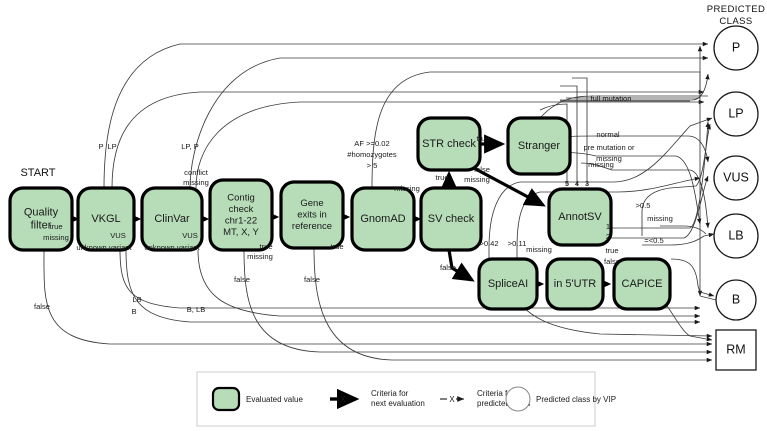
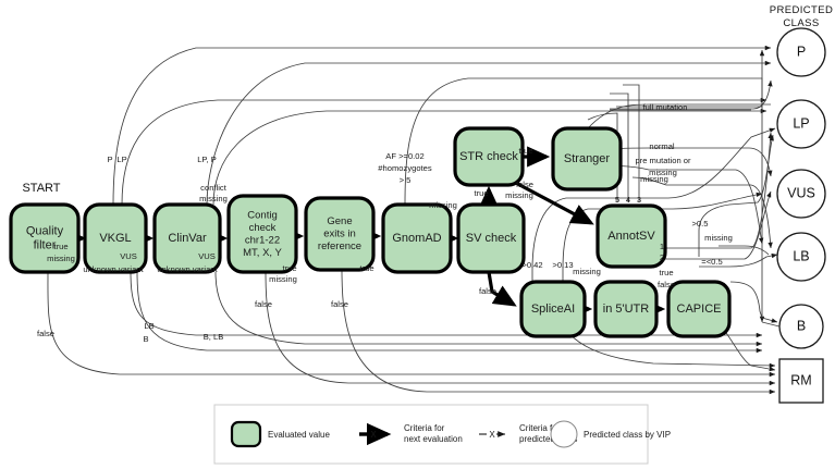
  Quality
  filter
  VKGL
  ClinVar
  Contig
  check
  chr1-22
  MT, X, Y
  Gene
  exits in
  reference
  GnomAD
  SV check
  STR check
  Stranger
  AnnotSV
  SpliceAI
  in 5'UTR
  CAPICE
  P
  LP
  VUS
  LB
  B
  RM
  true
  missing
  false
  VUS
  unknown variant
  P
  LP
  LB
  B
  VUS
  unknown variant
  LP, P
  conflict
  missing
  B, LB
  true
  missing
  false
  true
  false
  AF >=0.02
  #homozygotes
  > 5
  missing
  true
  false
  true
  false
  missing
  full mutation
  normal
  pre mutation or
  missing
  5
  4
  3
  1
  2
  missing
  >0.42
- >0.11
+ >0.13
  missing
  true
  false
  >0.5
  missing
  =<0.5
  PREDICTED
  CLASS
  START
  Evaluated value
  Criteria for
  next evaluation
  X
  Criteria f
  Predicted class by VIP
